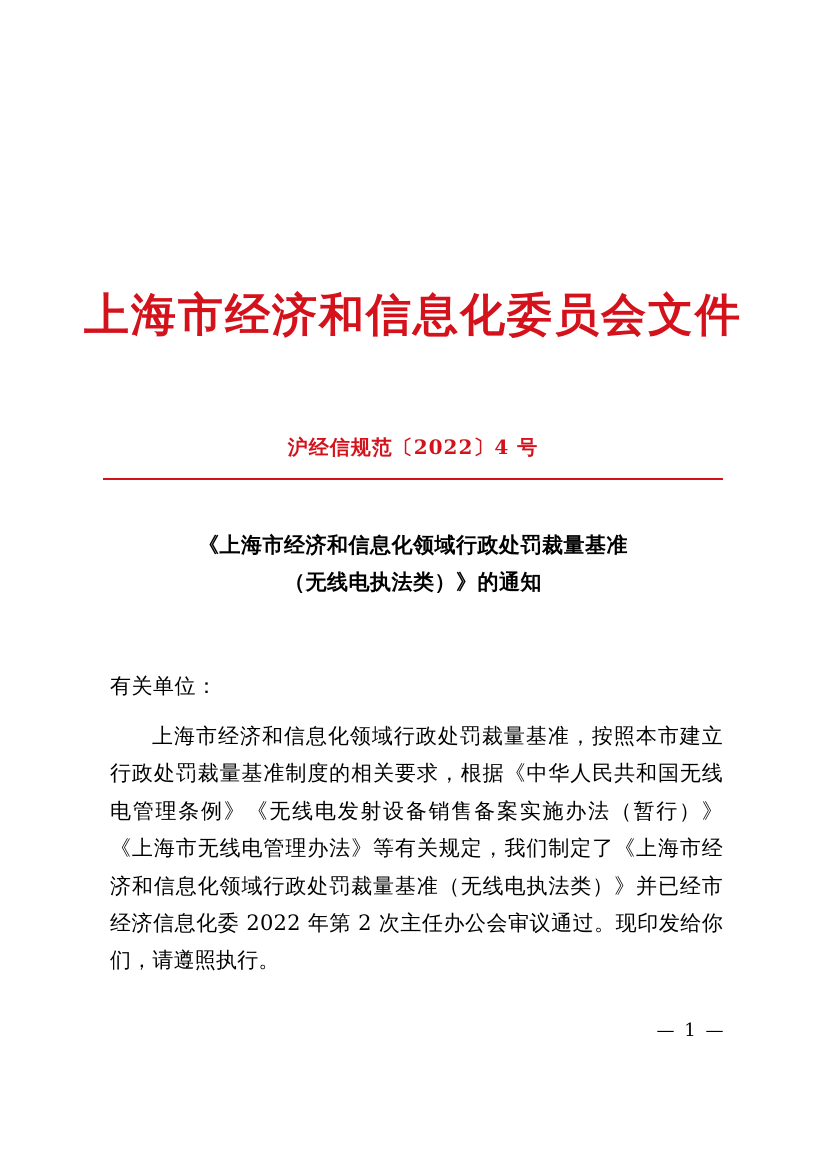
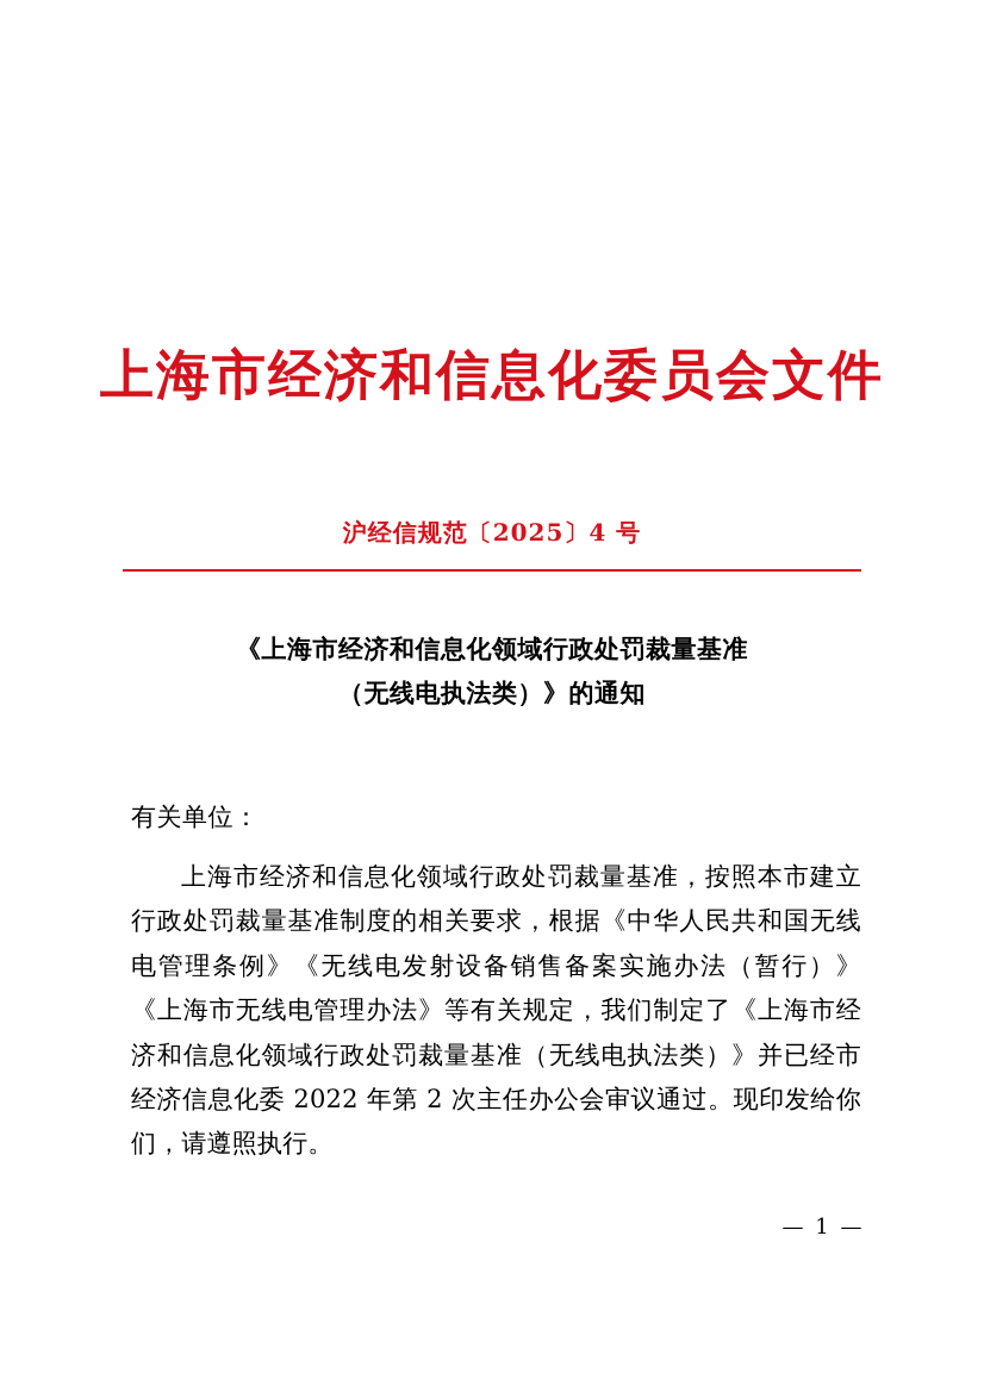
  上海市经济和信息化委员会文件
- 沪经信规范〔2022〕4 号
+ 沪经信规范〔2025〕4 号
  《上海市经济和信息化领域行政处罚裁量基准
  （无线电执法类）》的通知
  有关单位：
  上海市经济和信息化领域行政处罚裁量基准，按照本市建立行政处罚裁量基准制度的相关要求，根据《中华人民共和国无线电管理条例》《无线电发射设备销售备案实施办法（暂行）》《上海市无线电管理办法》等有关规定，我们制定了《上海市经济和信息化领域行政处罚裁量基准（无线电执法类）》并已经市经济信息化委 2022 年第 2 次主任办公会审议通过。现印发给你们，请遵照执行。
  — 1 —
